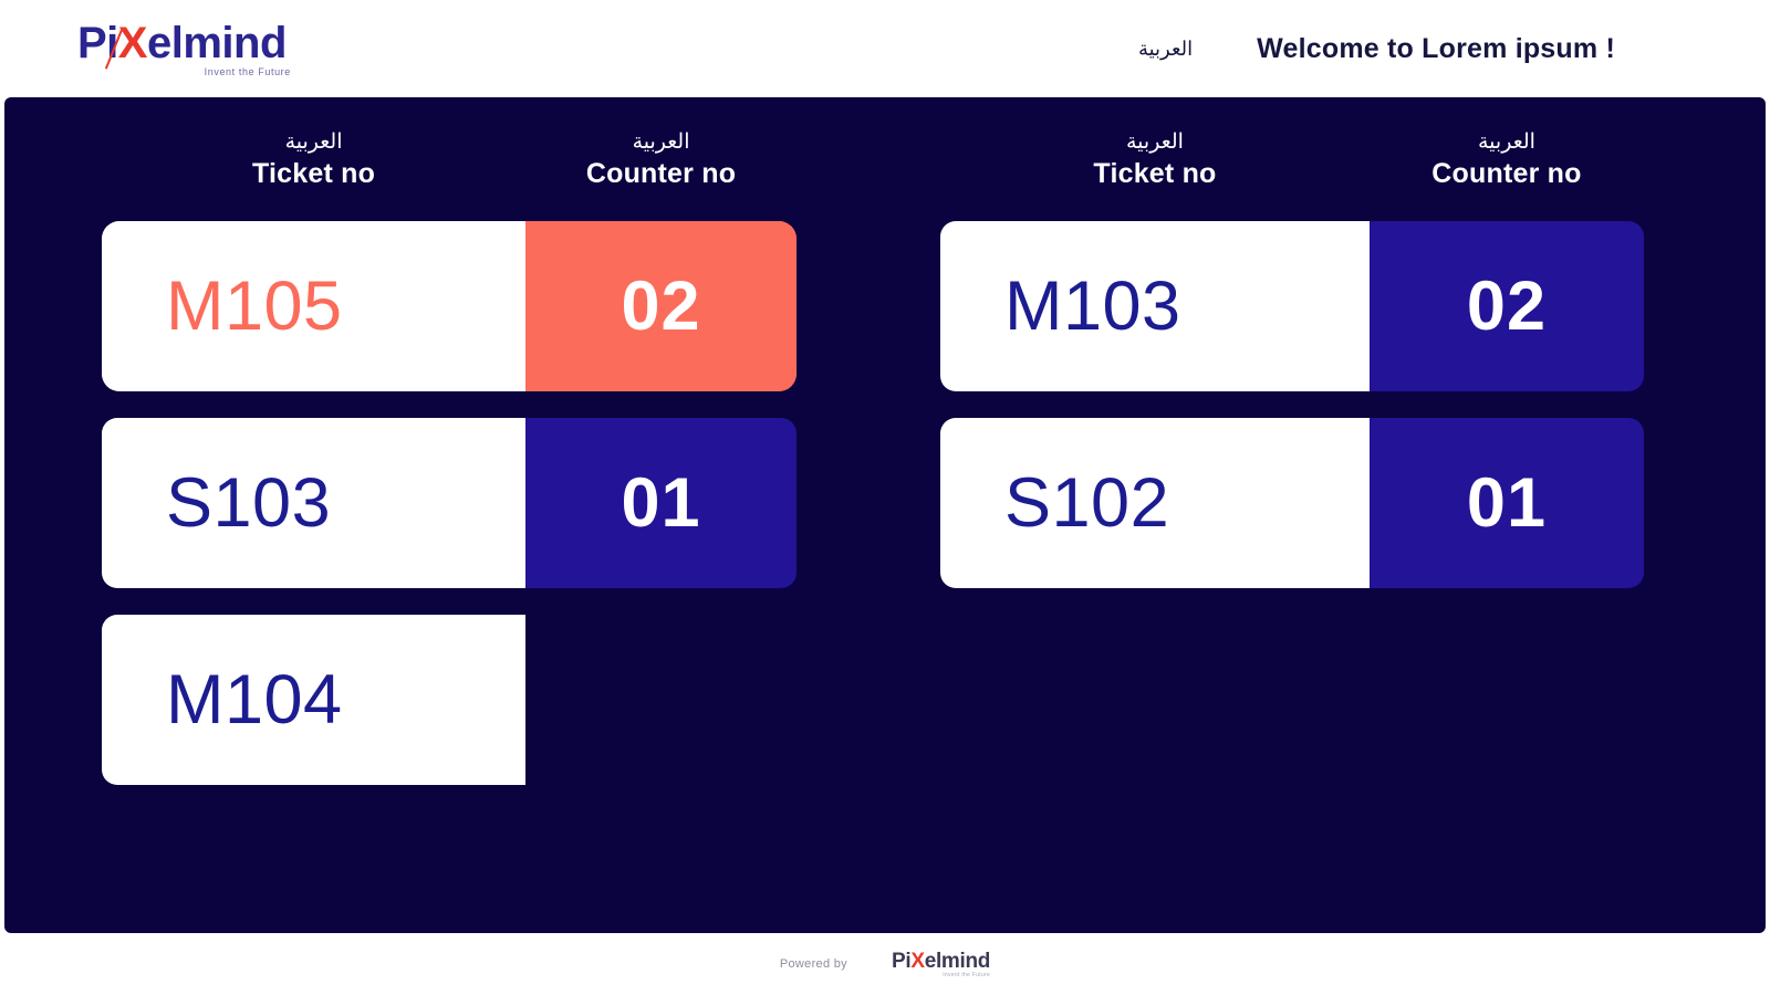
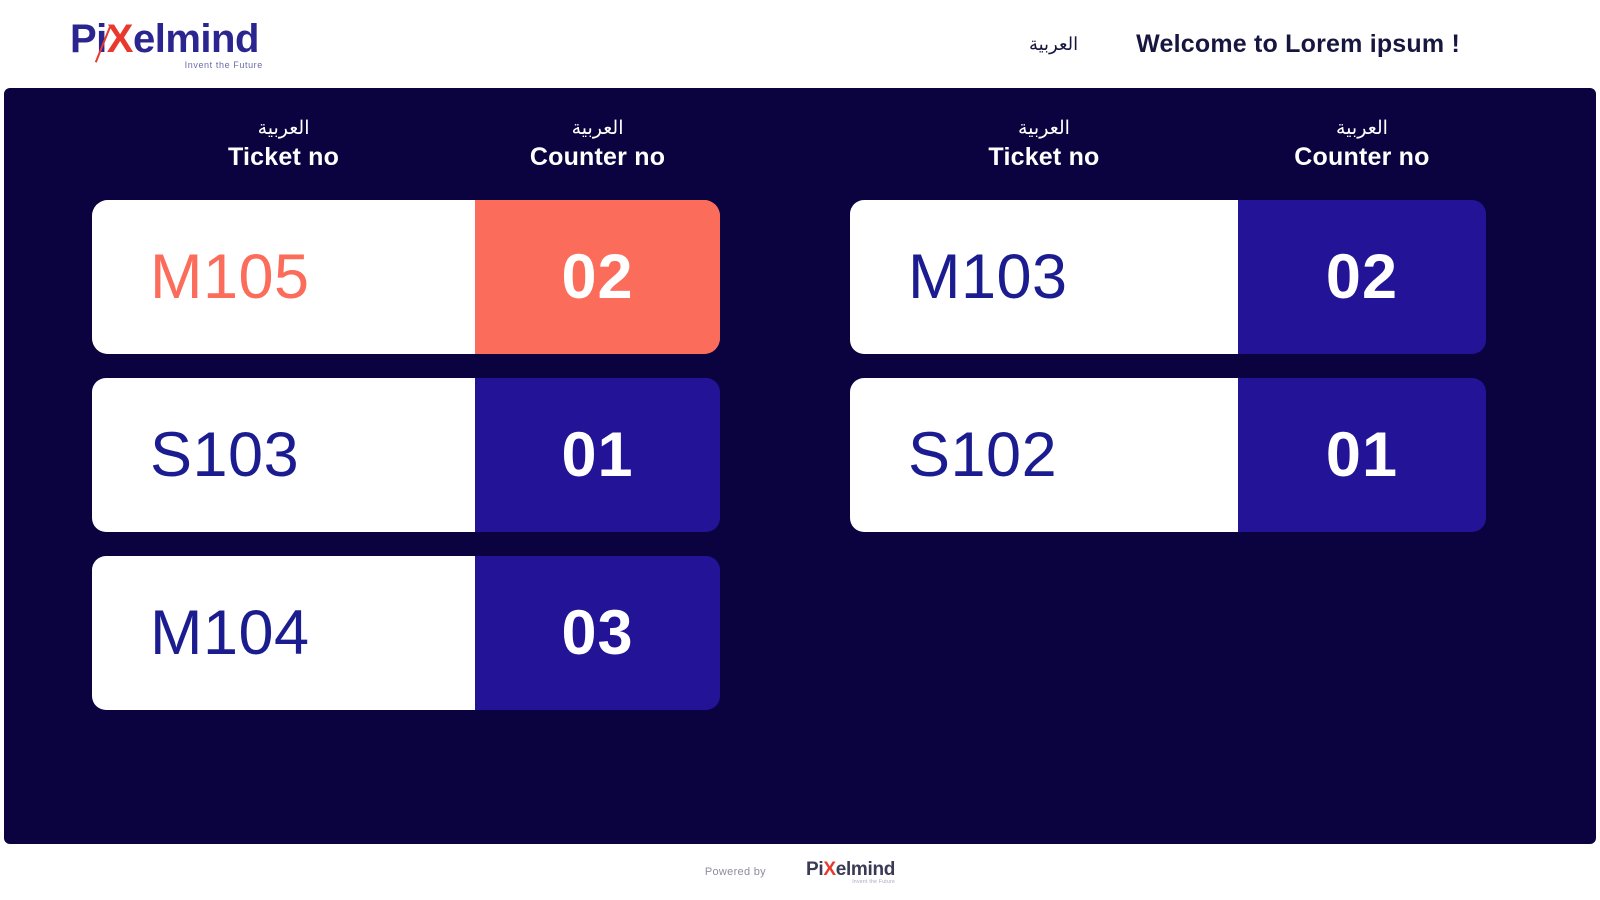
  PiXelmind
  Invent the Future
  العربية
  Welcome to Lorem ipsum !
  العربية
  Ticket no
  العربية
  Counter no
  M105
  02
  S103
  01
  M104
+ 03
  العربية
  Ticket no
  العربية
  Counter no
  M103
  02
  S102
  01
  Powered by
  PiXelmind
